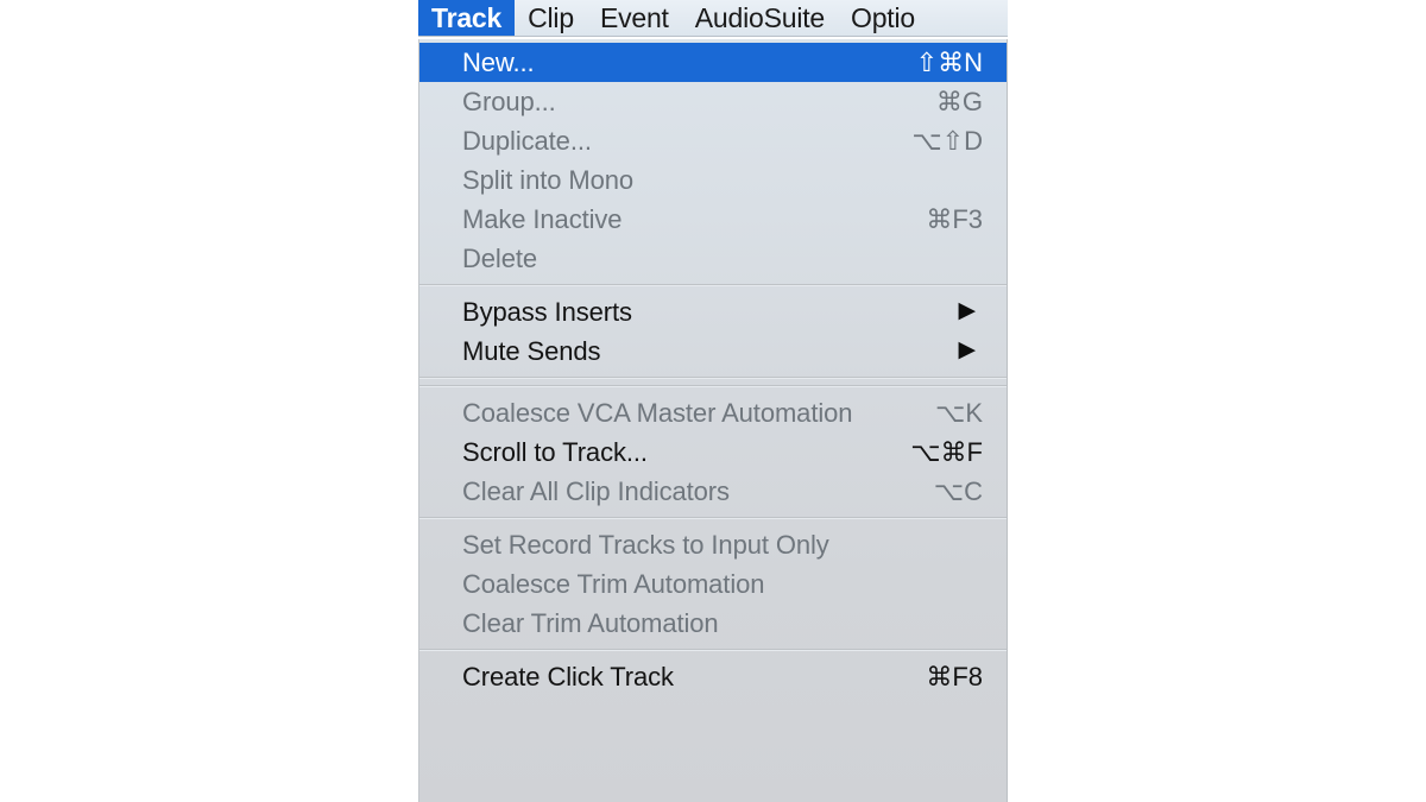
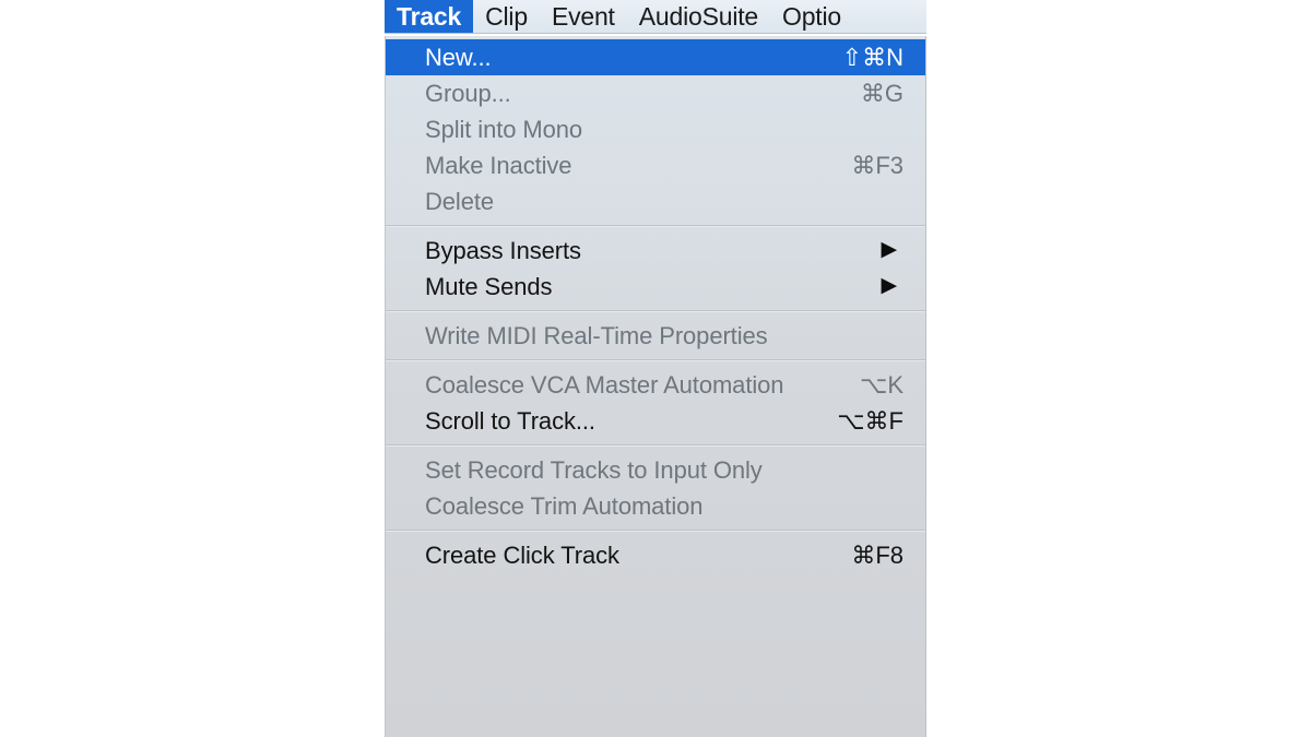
  Track Clip Event AudioSuite Optio
  New...
  ⇧⌘N
  Group...
  ⌘G
- Duplicate...
- ⌥⇧D
  Split into Mono
  Make Inactive
  ⌘F3
  Delete
  Bypass Inserts
  ▶
  Mute Sends
  ▶
+ Write MIDI Real-Time Properties
  Coalesce VCA Master Automation
  ⌥K
  Scroll to Track...
  ⌥⌘F
- Clear All Clip Indicators
- ⌥C
  Set Record Tracks to Input Only
  Coalesce Trim Automation
- Clear Trim Automation
  Create Click Track
  ⌘F8
